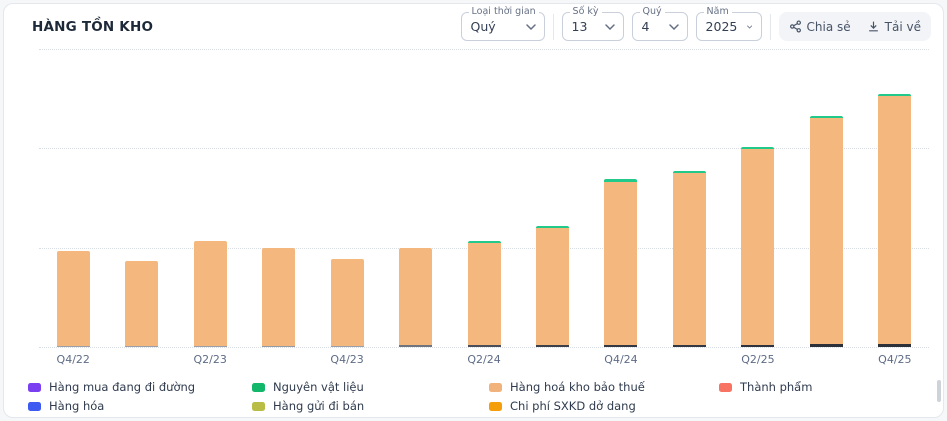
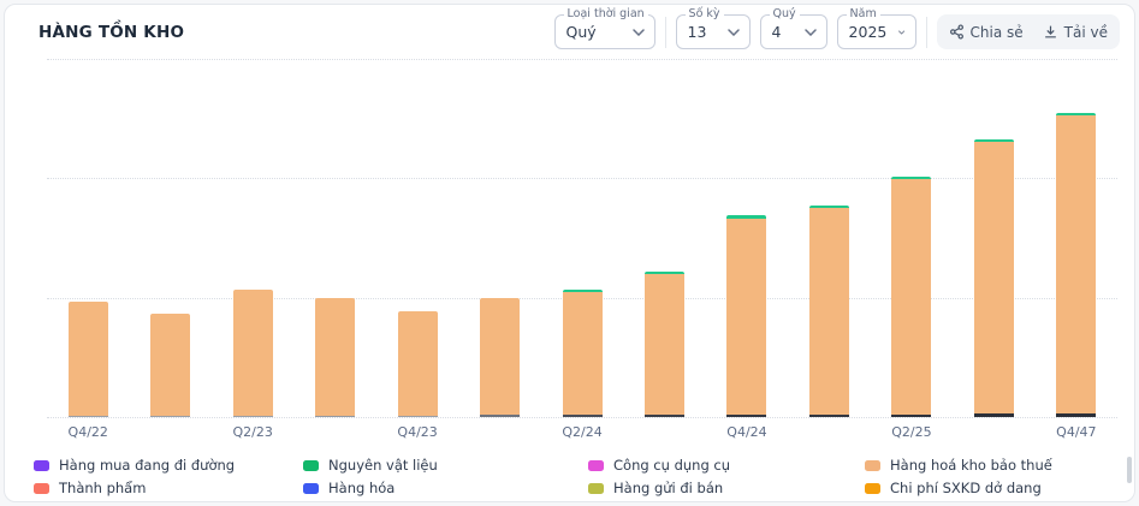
  HÀNG TỒN KHO
  Loại thời gian
  Quý
  Số kỳ
  13
  Quý
  4
  Năm
  2025
  Chia sẻ
  Tải về
  Q4/22
  Q2/23
  Q4/23
  Q2/24
  Q4/24
  Q2/25
- Q4/25
+ Q4/47
  Hàng mua đang đi đường
  Nguyên vật liệu
+ Công cụ dụng cụ
  Hàng hoá kho bảo thuế
  Thành phẩm
  Hàng hóa
  Hàng gửi đi bán
  Chi phí SXKD dở dang
